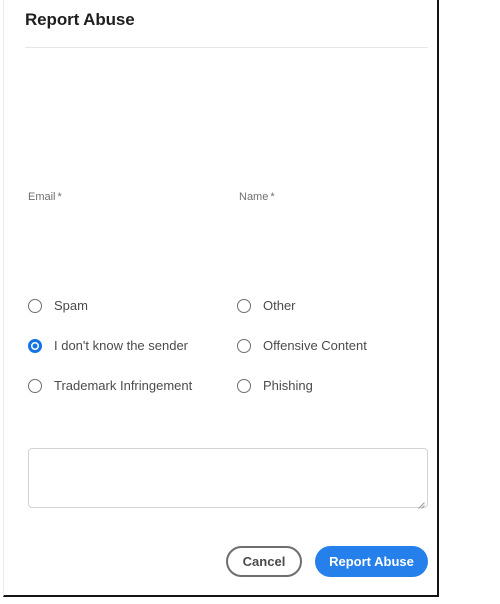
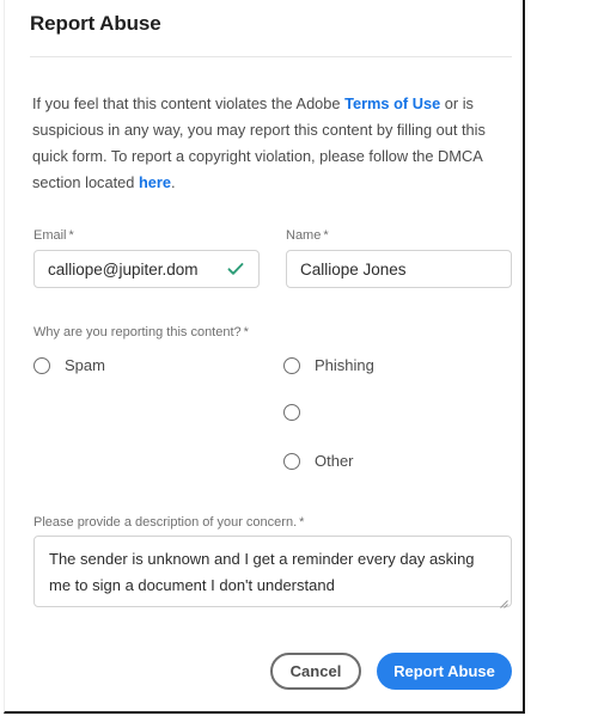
  Report Abuse
+ If you feel that this content violates the Adobe Terms of Use or is suspicious in any way, you may report this content by filling out this quick form. To report a copyright violation, please follow the DMCA section located here.
  Email *
+ calliope@jupiter.dom
  Name *
+ Calliope Jones
+ Why are you reporting this content? *
  Spam
- Other
+ Phishing
- I don't know the sender
- Offensive Content
- Trademark Infringement
- Phishing
+ Other
+ Please provide a description of your concern. *
+ The sender is unknown and I get a reminder every day asking me to sign a document I don't understand
  Cancel
  Report Abuse
